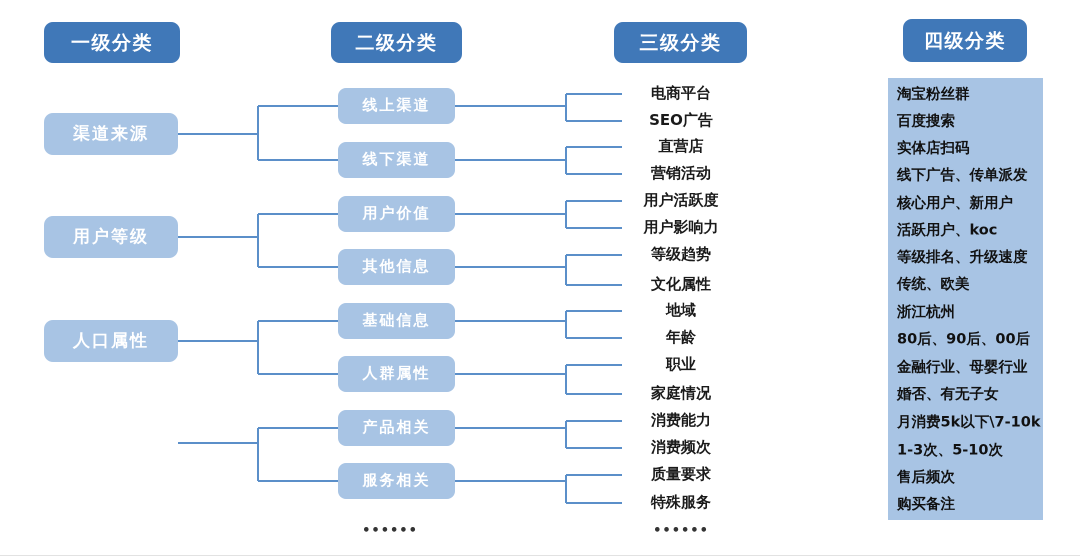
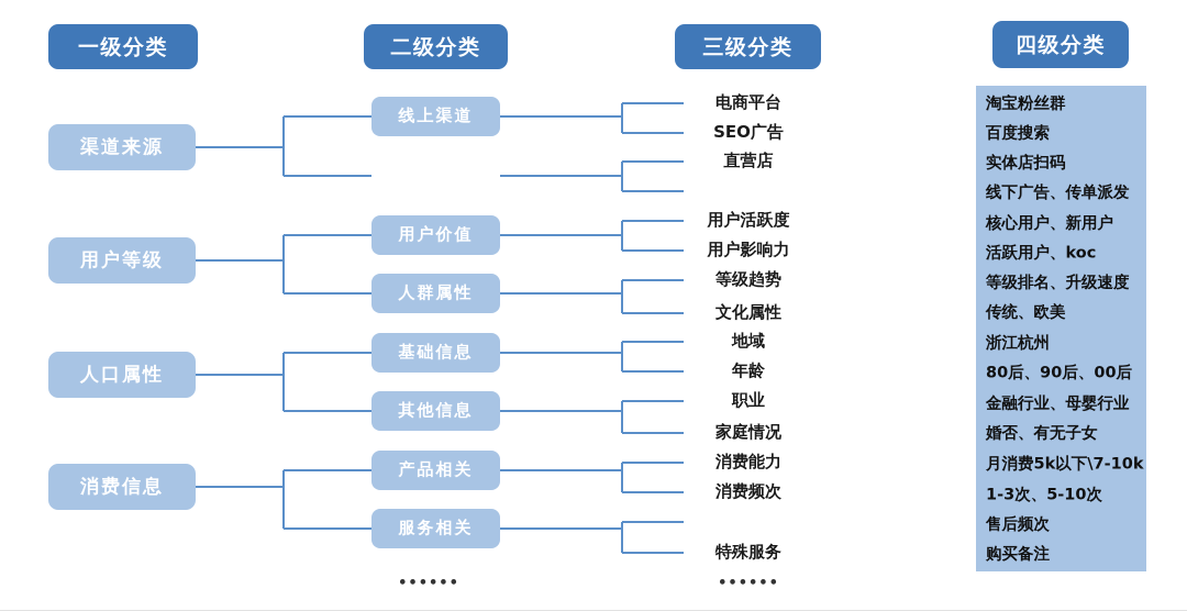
  一级分类
  二级分类
  三级分类
  四级分类
  渠道来源
  用户等级
  人口属性
+ 消费信息
  线上渠道
- 线下渠道
  用户价值
- 其他信息
+ 人群属性
  基础信息
- 人群属性
+ 其他信息
  产品相关
  服务相关
  电商平台
  SEO广告
  直营店
- 营销活动
  用户活跃度
  用户影响力
  等级趋势
  文化属性
  地域
  年龄
  职业
  家庭情况
  消费能力
  消费频次
- 质量要求
  特殊服务
  淘宝粉丝群
  百度搜索
  实体店扫码
  线下广告、传单派发
  核心用户、新用户
  活跃用户、koc
  等级排名、升级速度
  传统、欧美
  浙江杭州
  80后、90后、00后
  金融行业、母婴行业
  婚否、有无子女
  月消费5k以下\7-10k
  1-3次、5-10次
  售后频次
  购买备注
  ••••••
  ••••••
